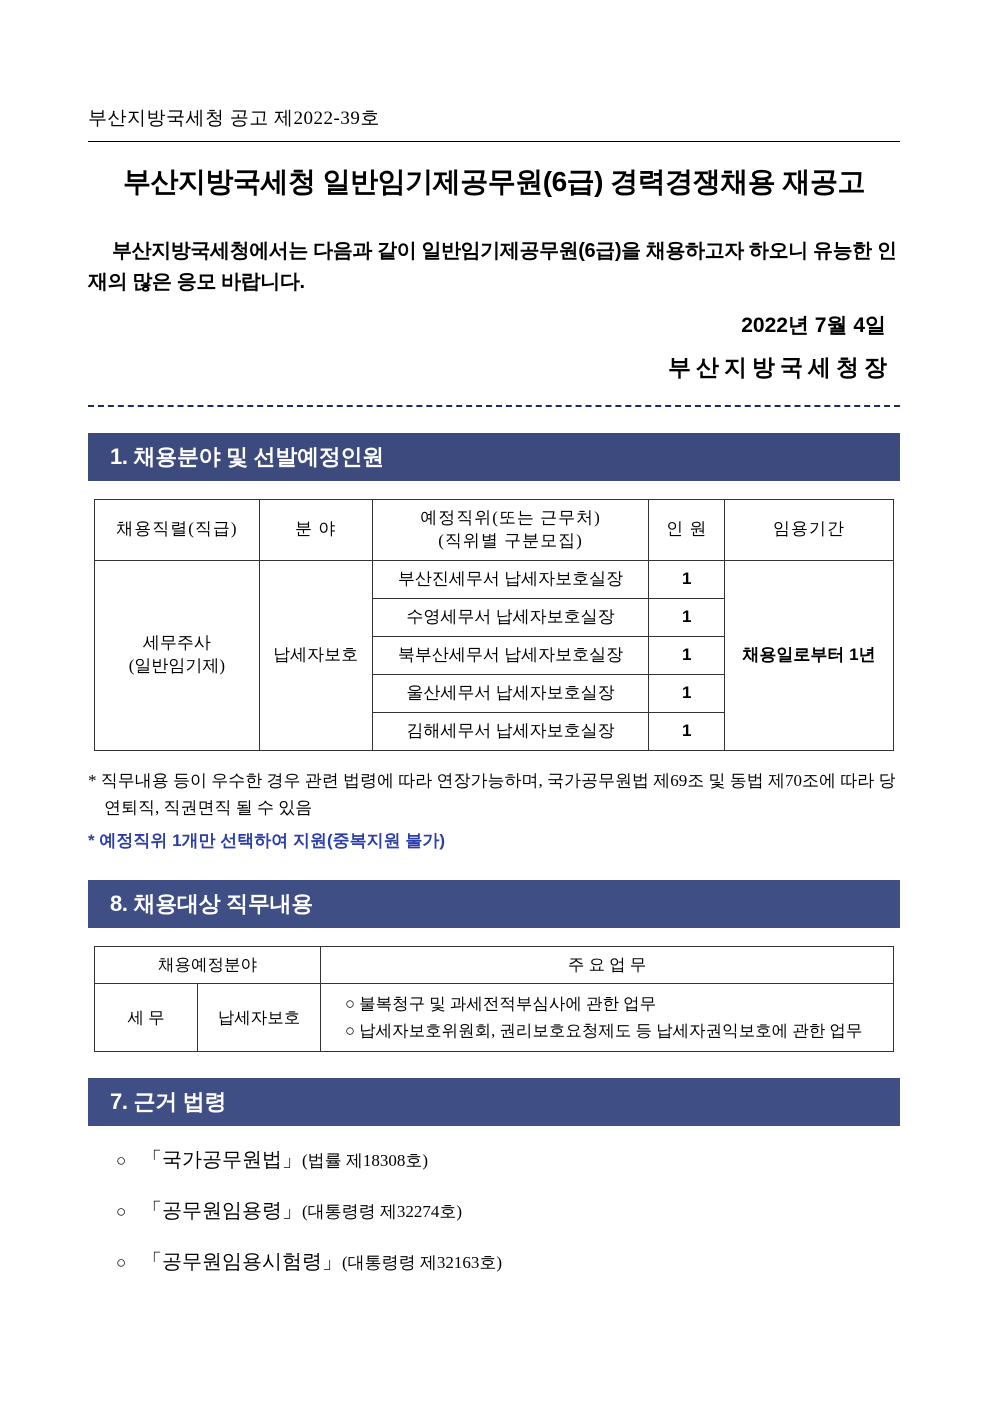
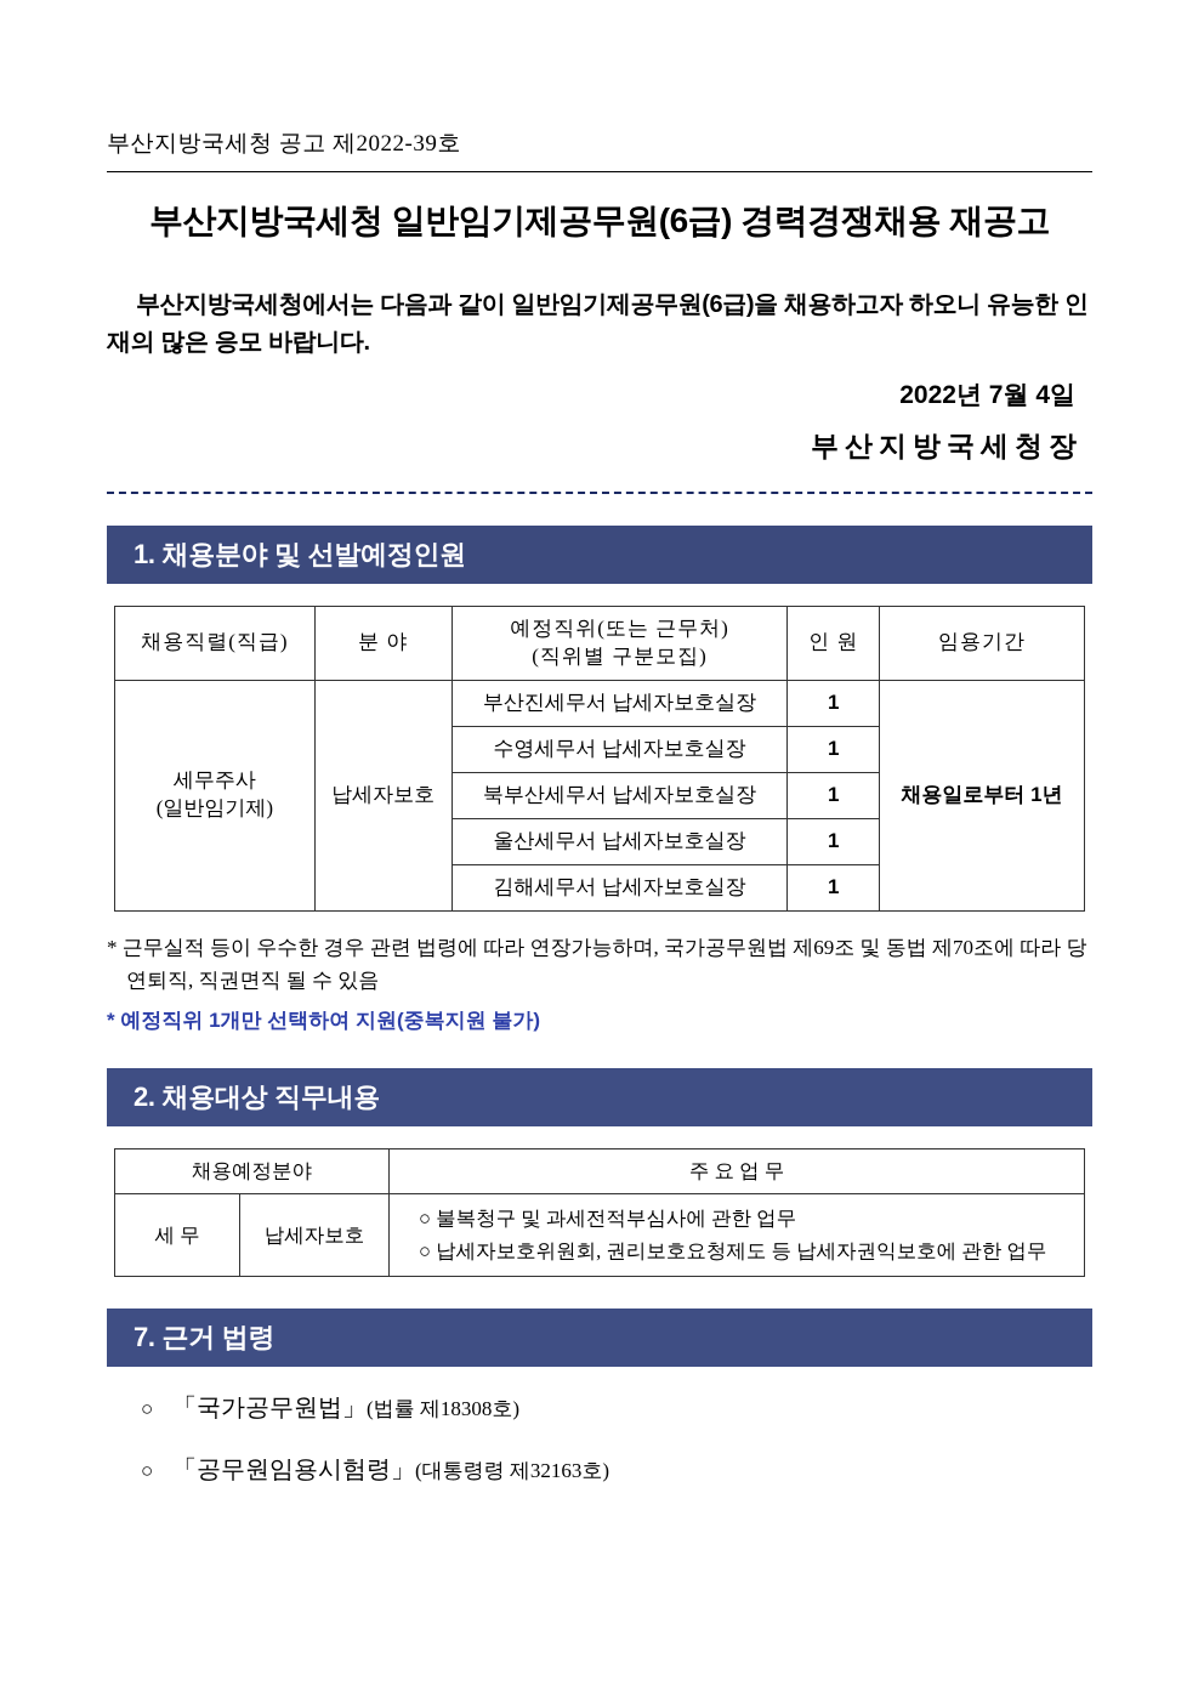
  부산지방국세청 공고 제2022-39호
  부산지방국세청 일반임기제공무원(6급) 경력경쟁채용 재공고
  부산지방국세청에서는 다음과 같이 일반임기제공무원(6급)을 채용하고자 하오니 유능한 인재의 많은 응모 바랍니다.
  2022년 7월 4일
  부산지방국세청장
  1. 채용분야 및 선발예정인원
  채용직렬(직급)	분 야	예정직위(또는 근무처) (직위별 구분모집)	인 원	임용기간
  세무주사 (일반임기제)	납세자보호	부산진세무서 납세자보호실장	1	채용일로부터 1년
  수영세무서 납세자보호실장	1
  북부산세무서 납세자보호실장	1
  울산세무서 납세자보호실장	1
  김해세무서 납세자보호실장	1
- * 직무내용 등이 우수한 경우 관련 법령에 따라 연장가능하며, 국가공무원법 제69조 및 동법 제70조에 따라 당연퇴직, 직권면직 될 수 있음
+ * 근무실적 등이 우수한 경우 관련 법령에 따라 연장가능하며, 국가공무원법 제69조 및 동법 제70조에 따라 당연퇴직, 직권면직 될 수 있음
  * 예정직위 1개만 선택하여 지원(중복지원 불가)
- 8. 채용대상 직무내용
+ 2. 채용대상 직무내용
  채용예정분야	주 요 업 무
  세 무	납세자보호	○ 불복청구 및 과세전적부심사에 관한 업무 ○ 납세자보호위원회, 권리보호요청제도 등 납세자권익보호에 관한 업무
  7. 근거 법령
  ○ 「국가공무원법」(법률 제18308호)
- ○ 「공무원임용령」(대통령령 제32274호)
  ○ 「공무원임용시험령」(대통령령 제32163호)
